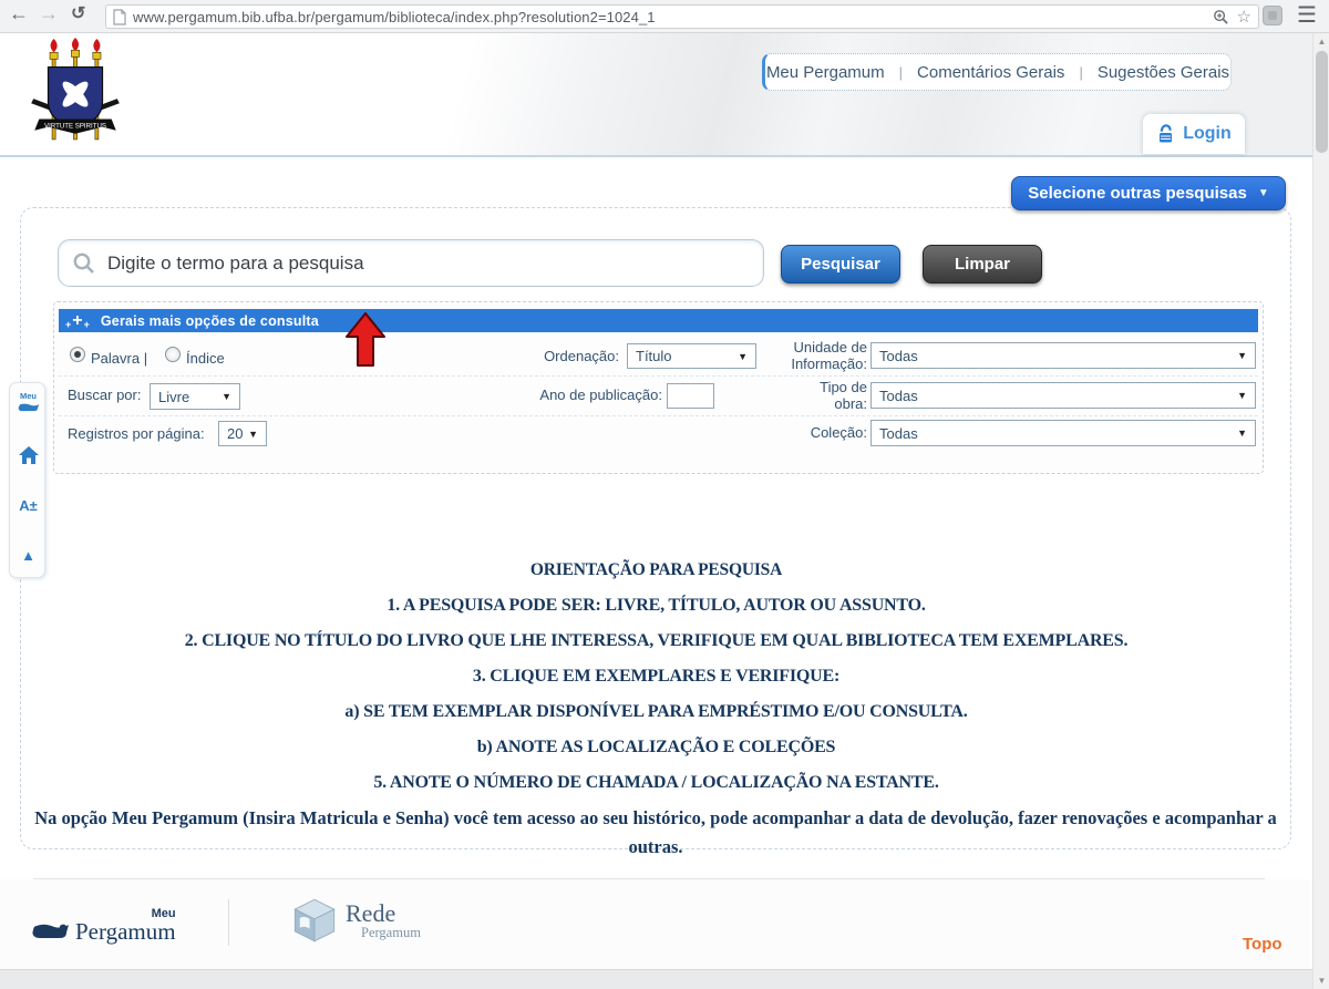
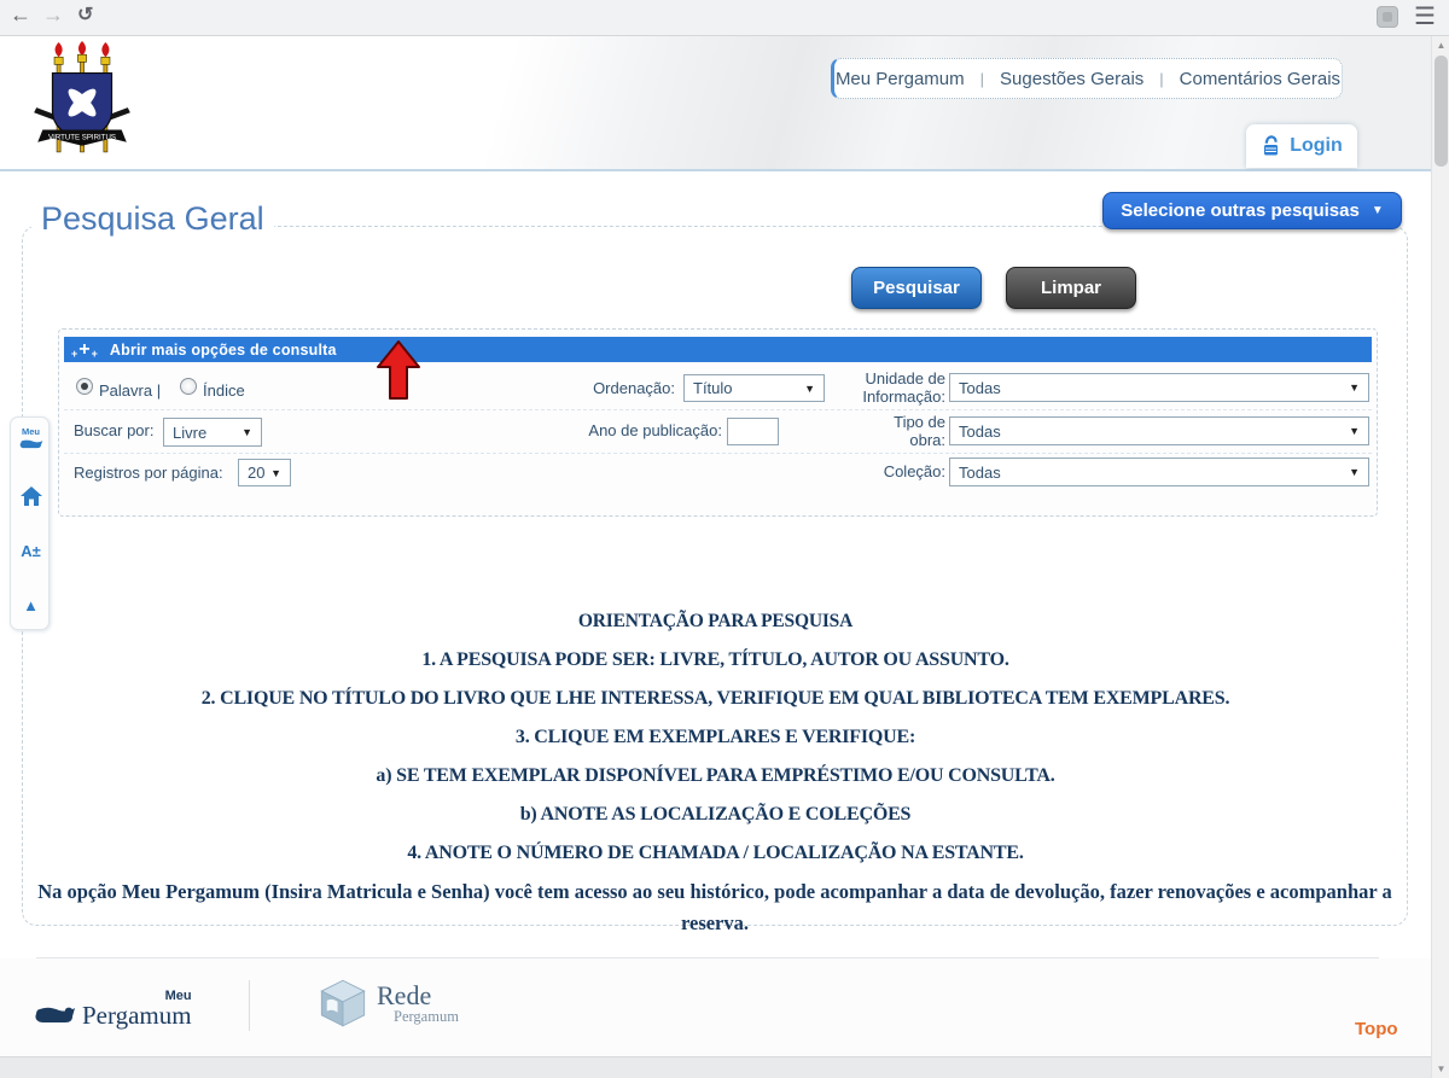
  ←
  →
  ↺
- www.pergamum.bib.ufba.br/pergamum/biblioteca/index.php?resolution2=1024_1
- ☆
  ☰
  ▲
  ▼
  Meu Pergamum
  |
- Comentários Gerais
+ Sugestões Gerais
  |
- Sugestões Gerais
+ Comentários Gerais
  Login
+ Pesquisa Geral
  Selecione outras pesquisas
  ▼
- Digite o termo para a pesquisa
  Pesquisar
  Limpar
  +
  +
  +
- Gerais mais opções de consulta
+ Abrir mais opções de consulta
  Palavra |
  Índice
  Ordenação:
  Título
  ▼
  Unidade de Informação:
  Todas
  ▼
  Buscar por:
  Livre
  ▼
  Ano de publicação:
  Tipo de obra:
  Todas
  ▼
  Registros por página:
  20
  ▼
  Coleção:
  Todas
  ▼
  Meu
  A±
  ▲
  ORIENTAÇÃO PARA PESQUISA
  1. A PESQUISA PODE SER: LIVRE, TÍTULO, AUTOR OU ASSUNTO.
  2. CLIQUE NO TÍTULO DO LIVRO QUE LHE INTERESSA, VERIFIQUE EM QUAL BIBLIOTECA TEM EXEMPLARES.
  3. CLIQUE EM EXEMPLARES E VERIFIQUE:
  a) SE TEM EXEMPLAR DISPONÍVEL PARA EMPRÉSTIMO E/OU CONSULTA.
  b) ANOTE AS LOCALIZAÇÃO E COLEÇÕES
- 5. ANOTE O NÚMERO DE CHAMADA / LOCALIZAÇÃO NA ESTANTE.
+ 4. ANOTE O NÚMERO DE CHAMADA / LOCALIZAÇÃO NA ESTANTE.
- Na opção Meu Pergamum (Insira Matricula e Senha) você tem acesso ao seu histórico, pode acompanhar a data de devolução, fazer renovações e acompanhar a outras.
+ Na opção Meu Pergamum (Insira Matricula e Senha) você tem acesso ao seu histórico, pode acompanhar a data de devolução, fazer renovações e acompanhar a reserva.
  Meu
  Pergamum
  Rede
  Pergamum
  Topo
